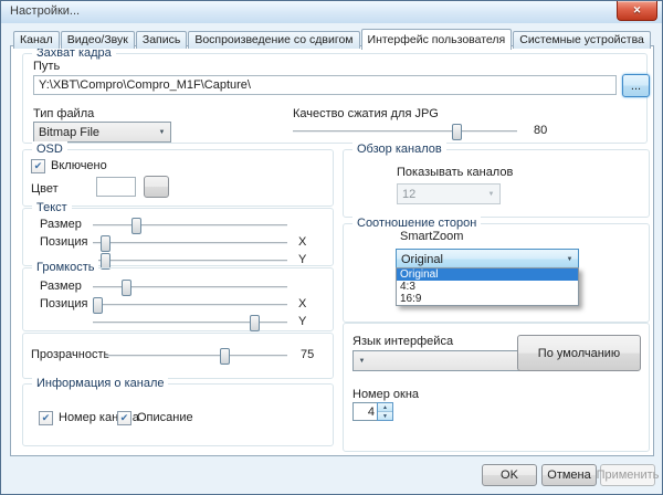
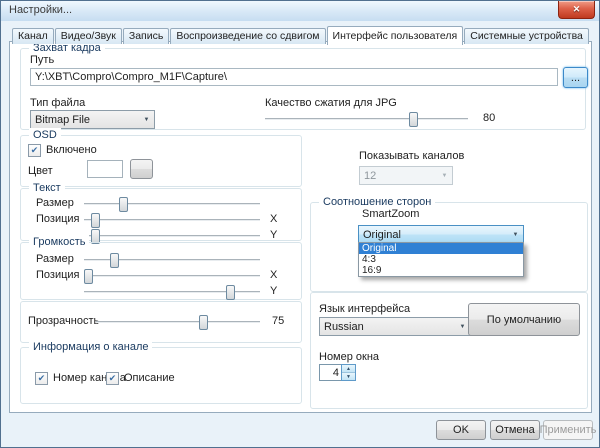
  Настройки...
  ✕
  Канал
  Видео/Звук
  Запись
  Воспроизведение со сдвигом
  Интерфейс пользователя
  Системные устройства
  Захват кадра
  Путь
  Y:\XBT\Compro\Compro_M1F\Capture\
  ...
  Тип файла
  Bitmap File
  Качество сжатия для JPG
  80
  OSD
  ✔
  Включено
  Цвет
  Текст
  Размер
  Позиция
  X
  Y
  Громкость
  Размер
  Позиция
  X
  Y
  Прозрачност
  75
  Информация о канале
  ✔
  Номер кана
  ✔
  Описание
- Обзор каналов
  Показывать каналов
  12
  Соотношение сторон
  SmartZoom
  Original
  Original
  4:3
  16:9
  Язык интерфейса
+ Russian
  По умолчанию
  Номер окна
  4
  OK
  Отмена
  Применить
